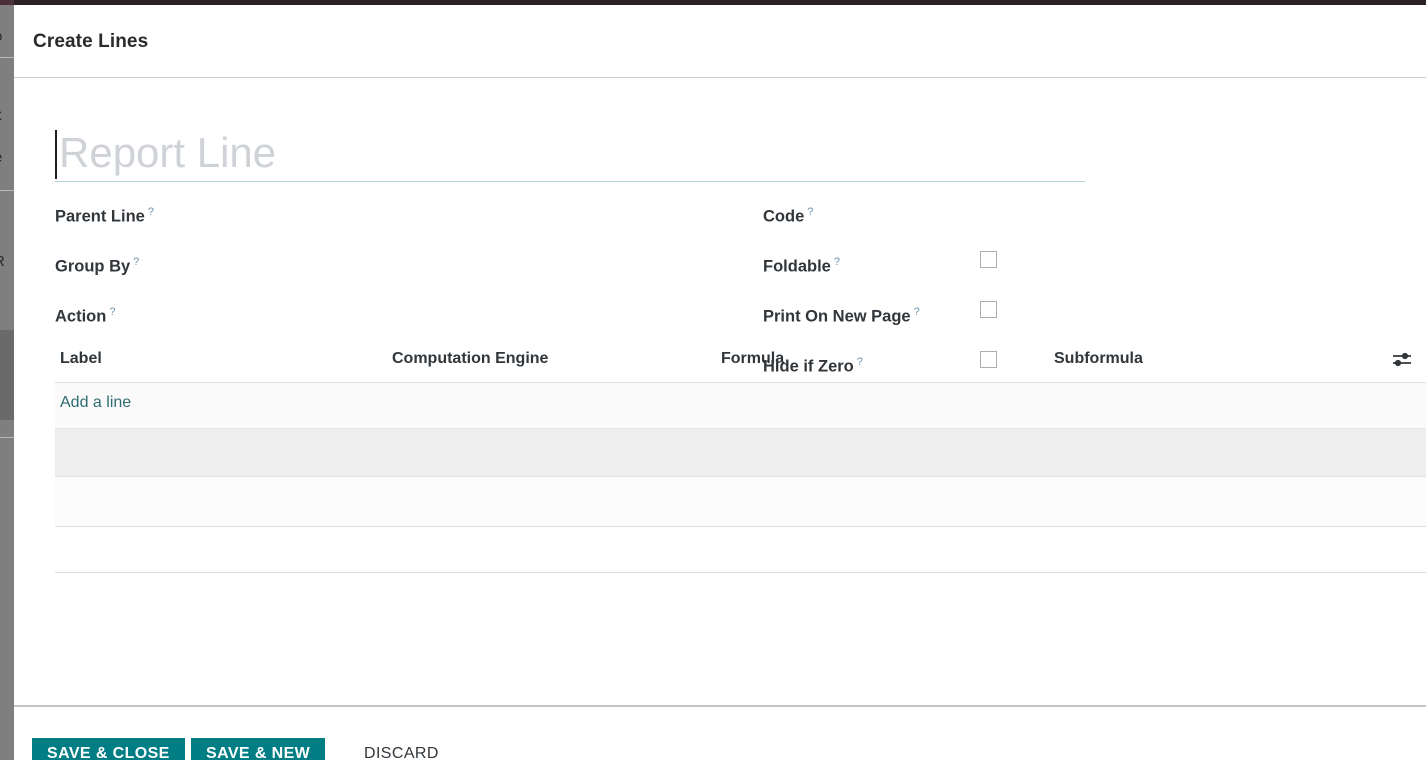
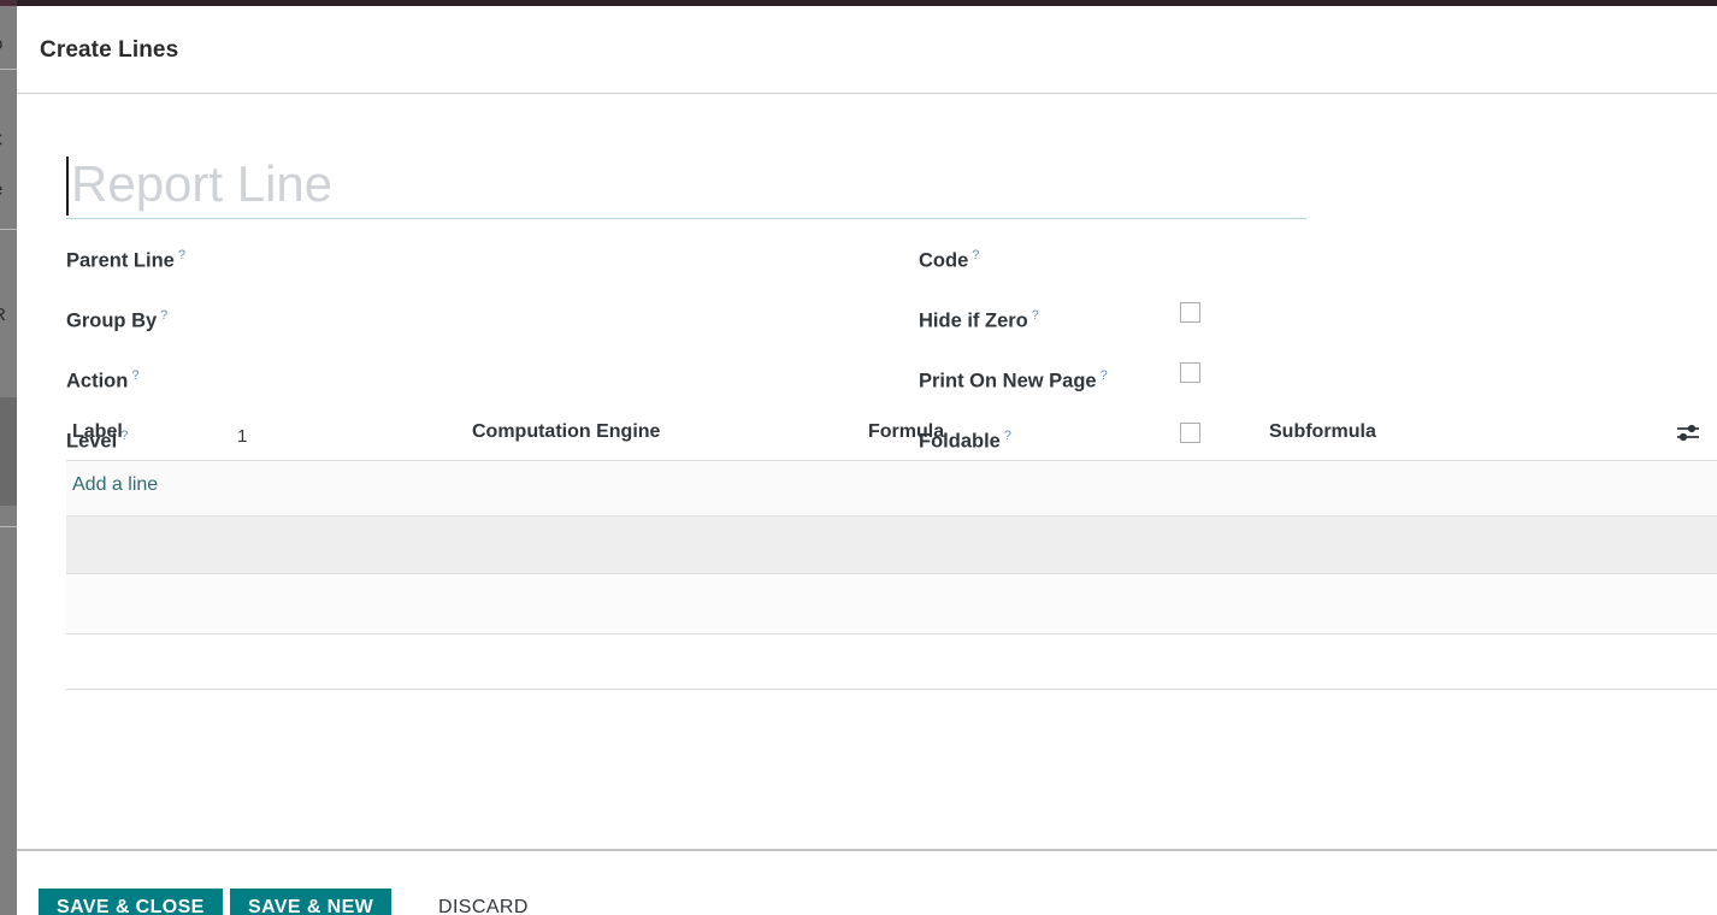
  Create Lines
  Report Line
  Parent Line ?
  Group By ?
  Action ?
+ Level ?
+ 1
  Code ?
- Foldable ?
+ Hide if Zero ?
  Print On New Page ?
- Hide if Zero ?
+ Foldable ?
  Label
  Computation Engine
  Formula
  Subformula
  Add a line
  SAVE & CLOSE
  SAVE & NEW
  DISCARD
